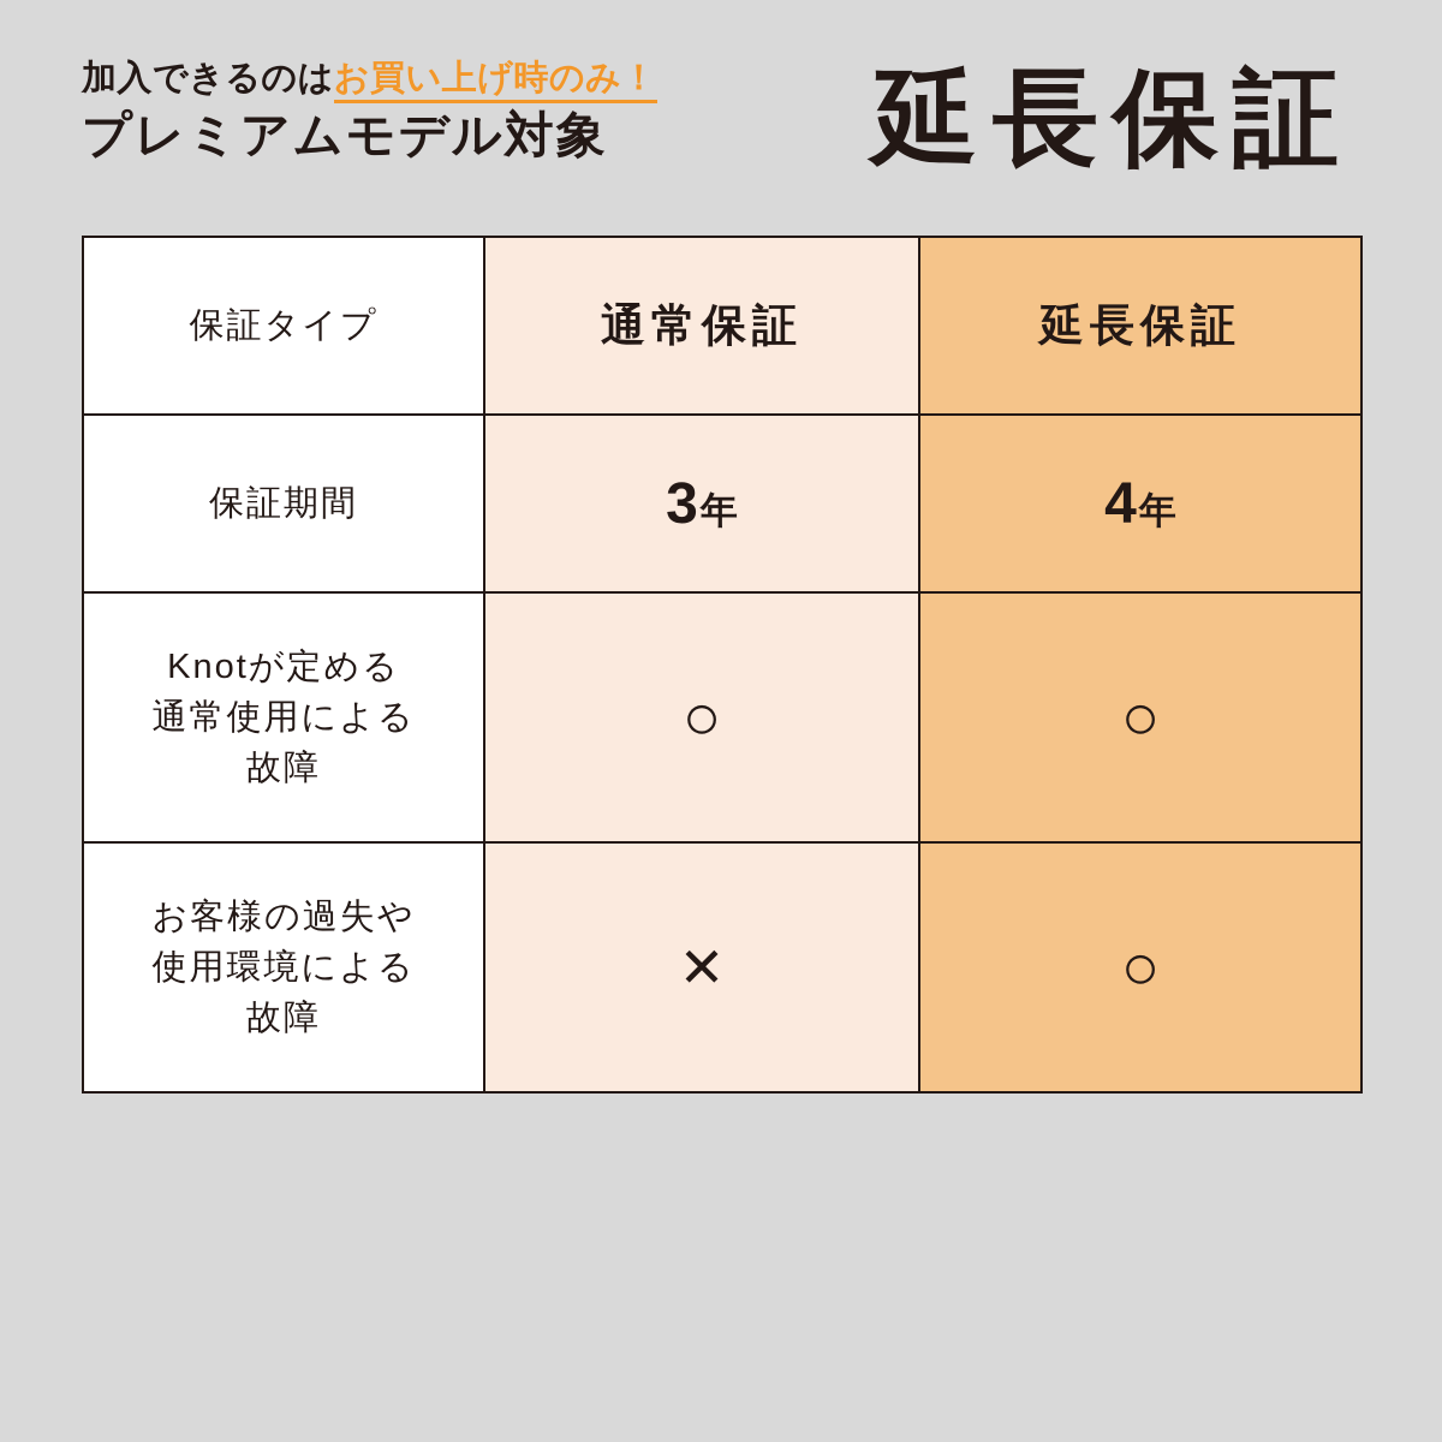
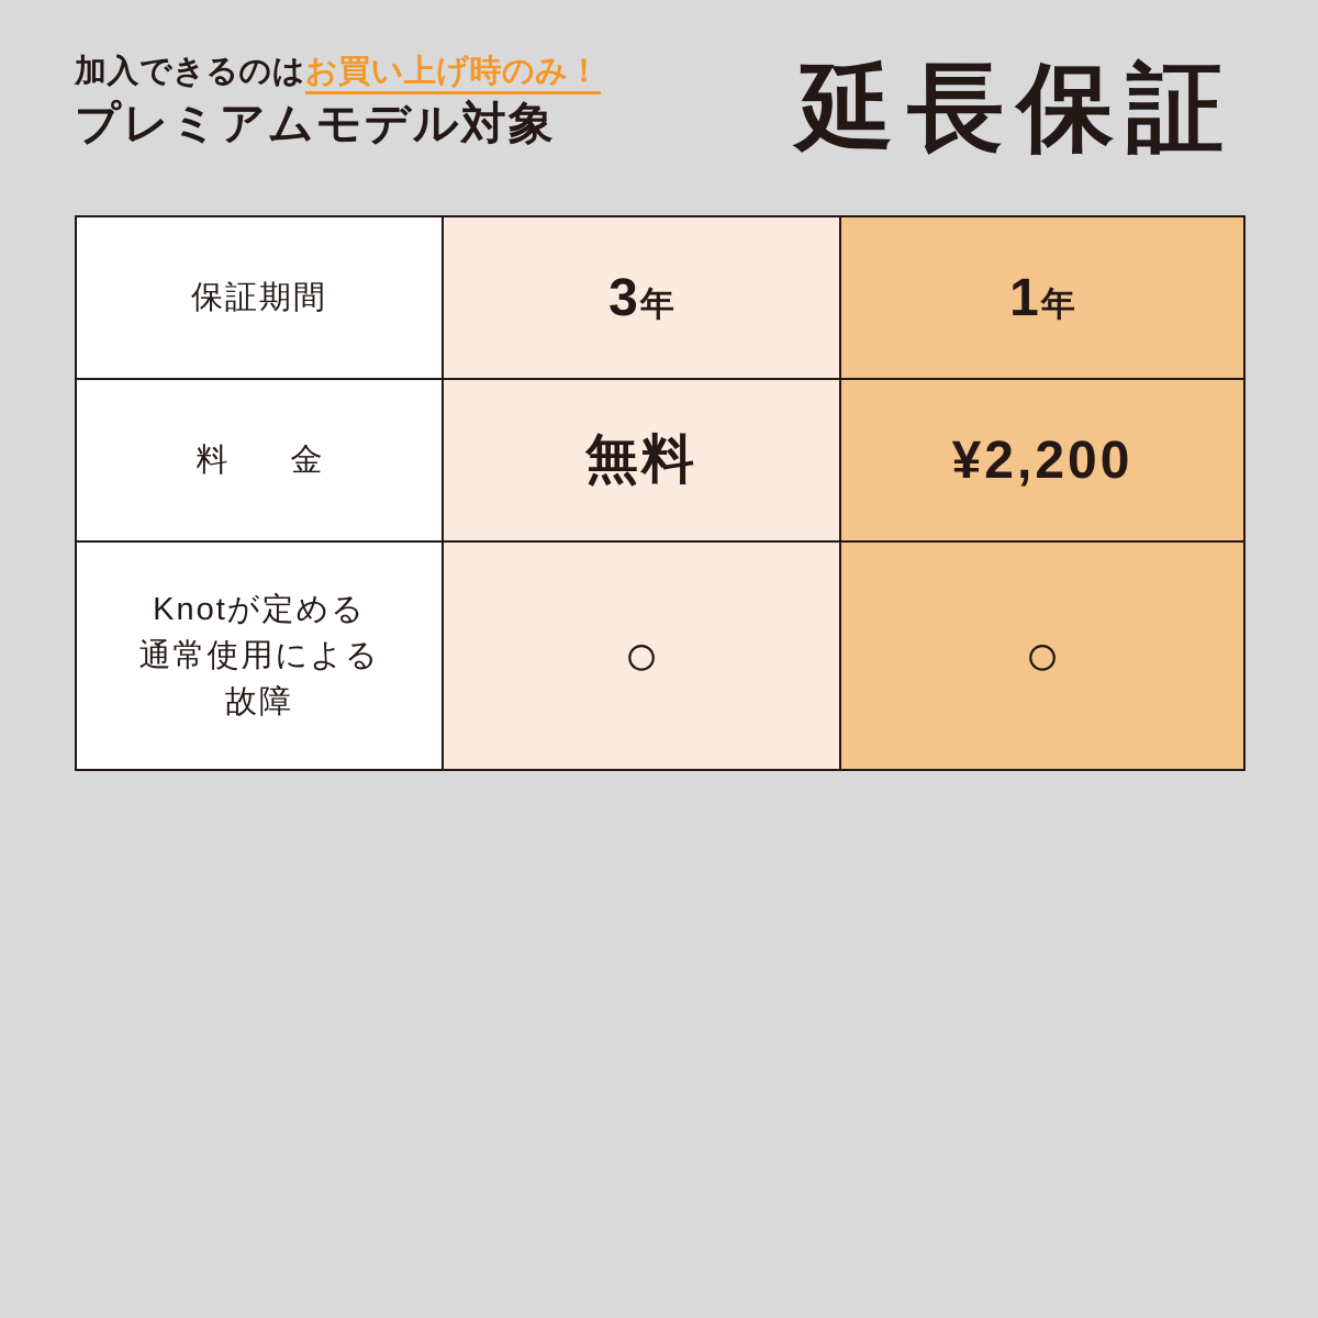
  加入できるのはお買い上げ時のみ！
  プレミアムモデル対象
  延長保証
- 保証タイプ	通常保証	延長保証
- 保証期間	3年	4年
+ 保証期間	3年	1年
+ 料 金	無料	¥2,200
  Knotが定める 通常使用による 故障	○	○
- お客様の過失や 使用環境による 故障	✕	○
